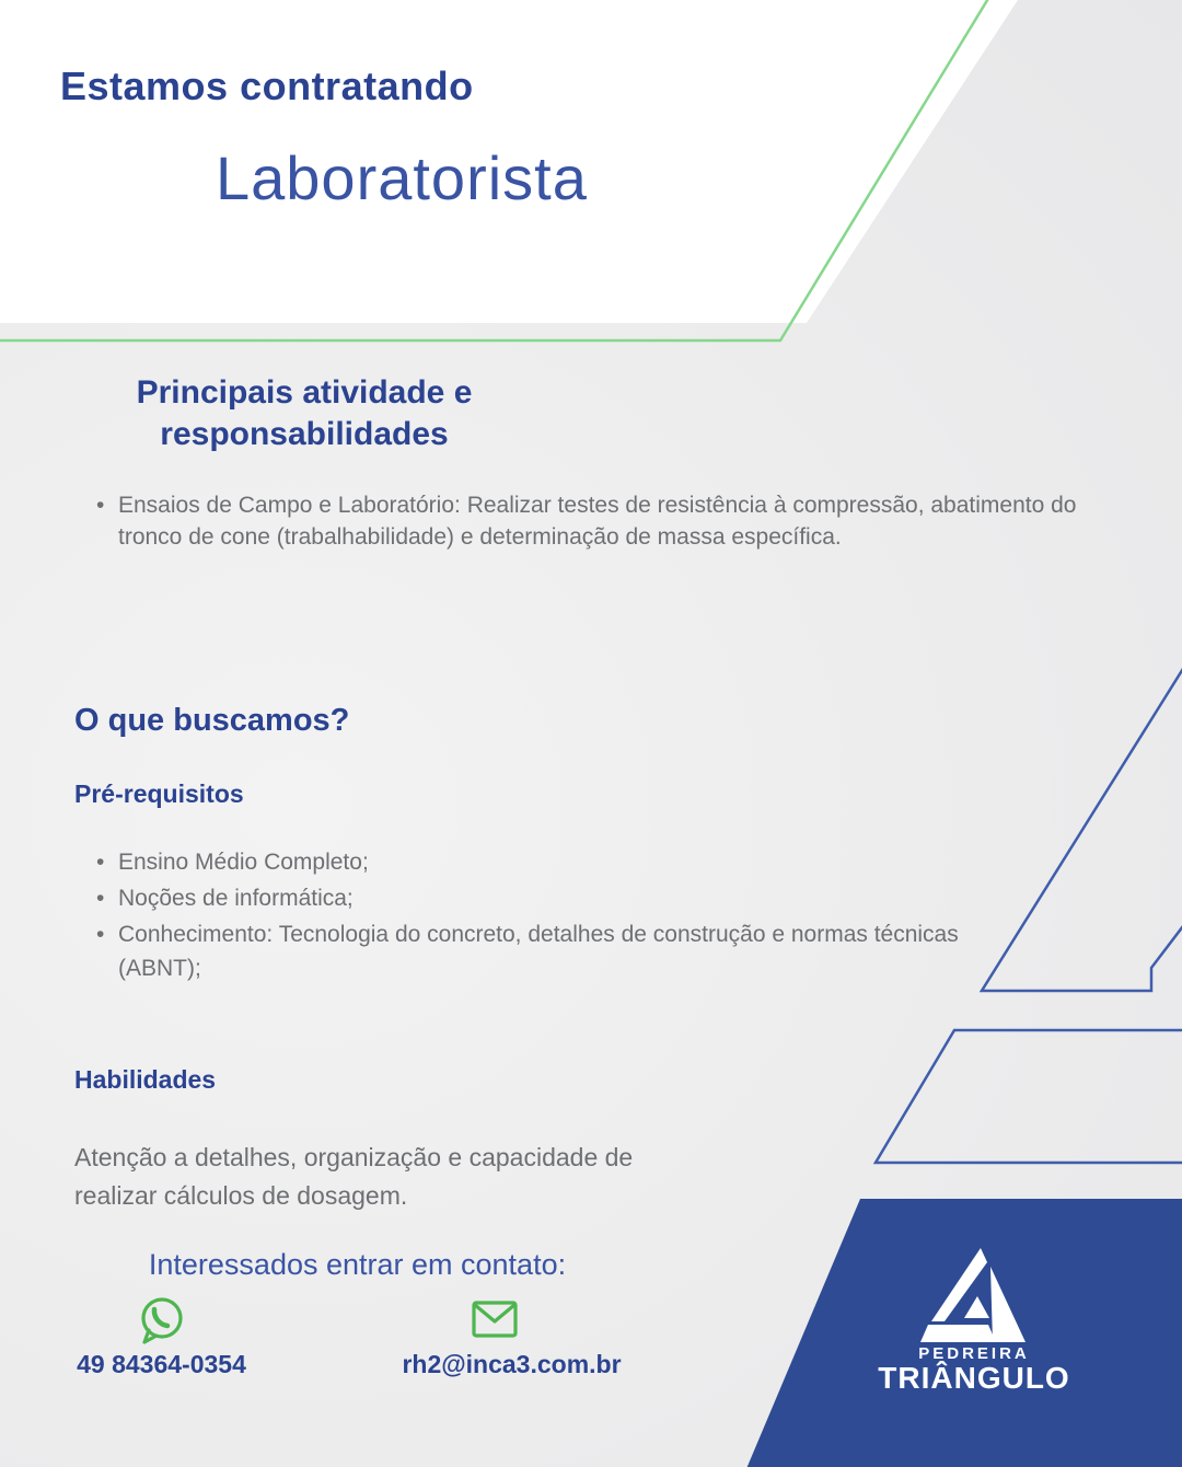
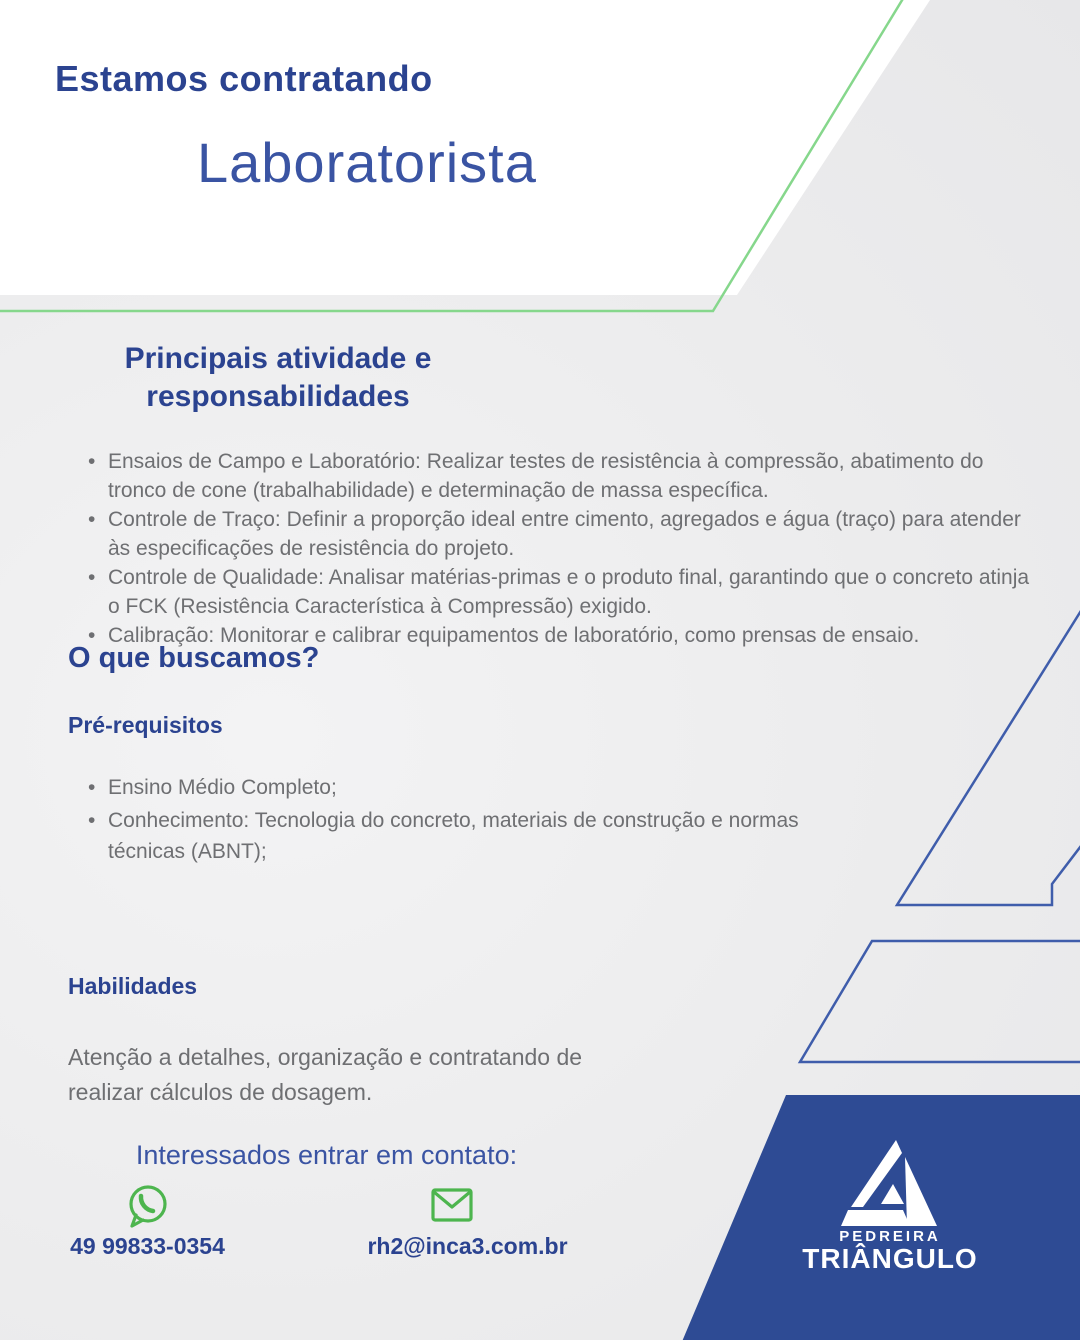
  Estamos contratando
  Laboratorista
  Principais atividade e responsabilidades
  Ensaios de Campo e Laboratório: Realizar testes de resistência à compressão, abatimento do tronco de cone (trabalhabilidade) e determinação de massa específica.
+ Controle de Traço: Definir a proporção ideal entre cimento, agregados e água (traço) para atender às especificações de resistência do projeto.
+ Controle de Qualidade: Analisar matérias-primas e o produto final, garantindo que o concreto atinja o FCK (Resistência Característica à Compressão) exigido.
+ Calibração: Monitorar e calibrar equipamentos de laboratório, como prensas de ensaio.
  O que buscamos?
  Pré-requisitos
  Ensino Médio Completo;
- Noções de informática;
- Conhecimento: Tecnologia do concreto, detalhes de construção e normas técnicas (ABNT);
+ Conhecimento: Tecnologia do concreto, materiais de construção e normas técnicas (ABNT);
  Habilidades
- Atenção a detalhes, organização e capacidade de realizar cálculos de dosagem.
+ Atenção a detalhes, organização e contratando de realizar cálculos de dosagem.
  Interessados entrar em contato:
- 49 84364-0354
+ 49 99833-0354
  rh2@inca3.com.br
  PEDREIRA
  TRIÂNGULO
